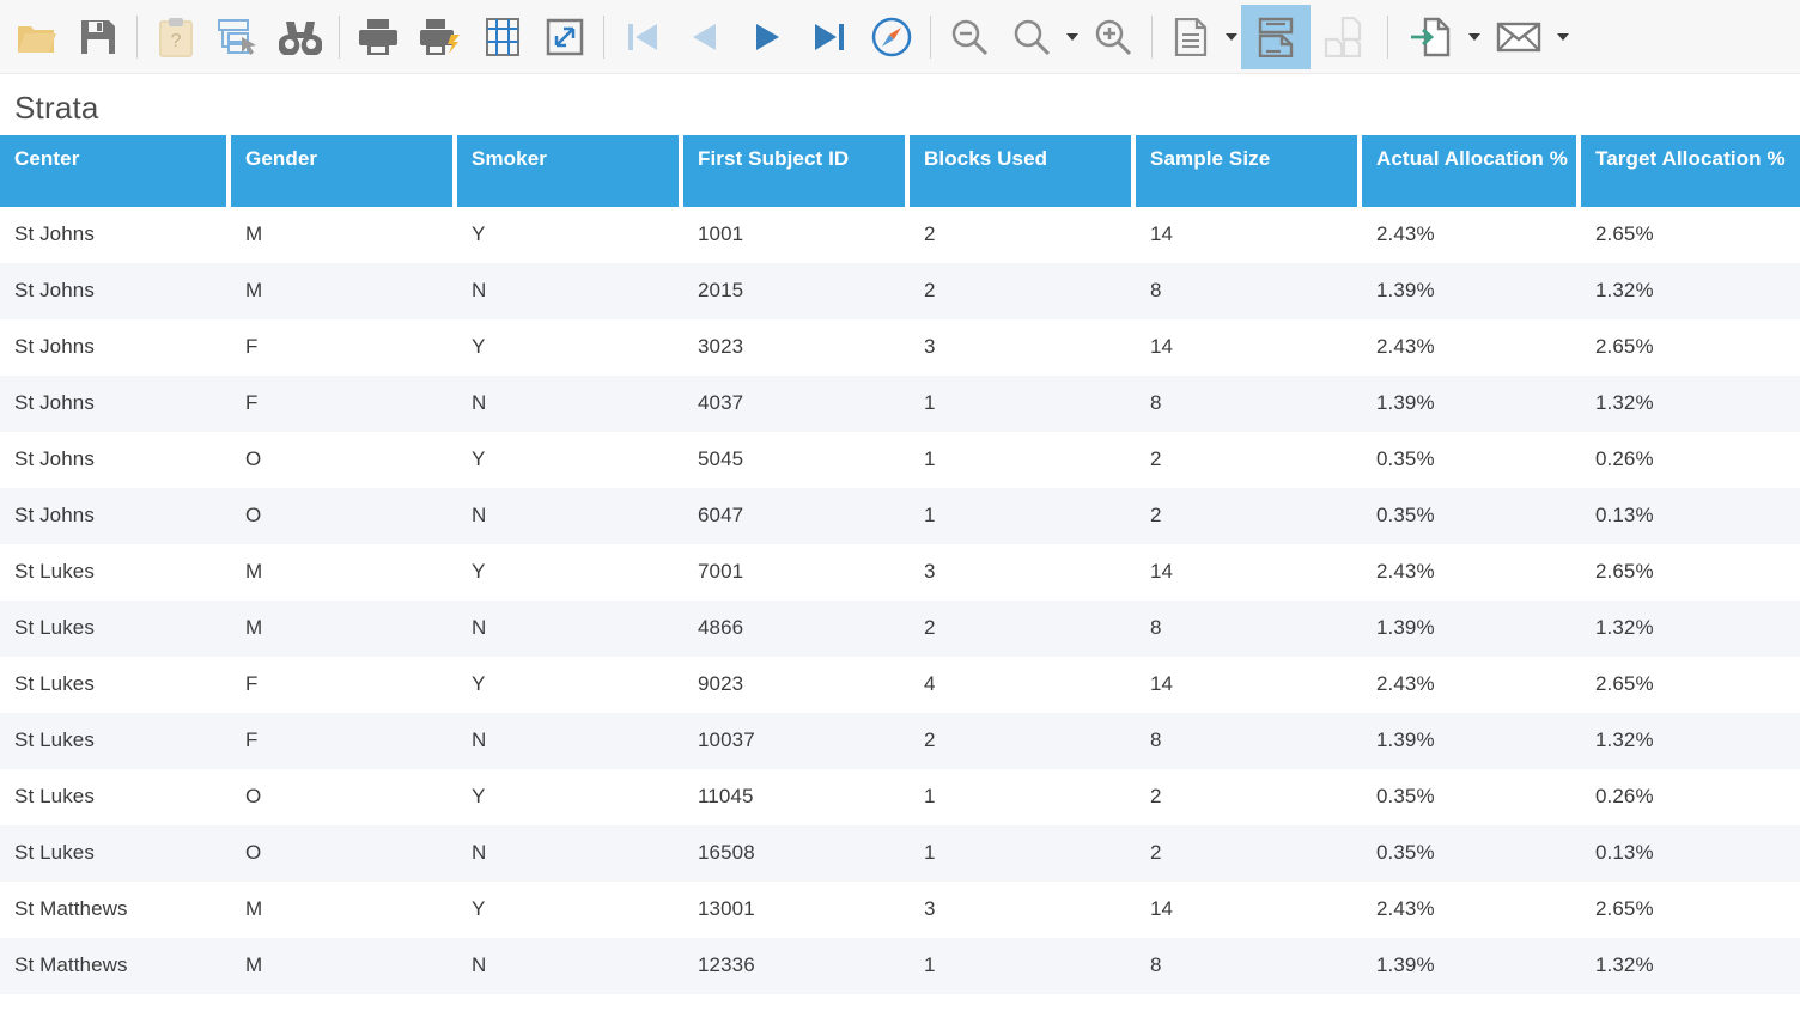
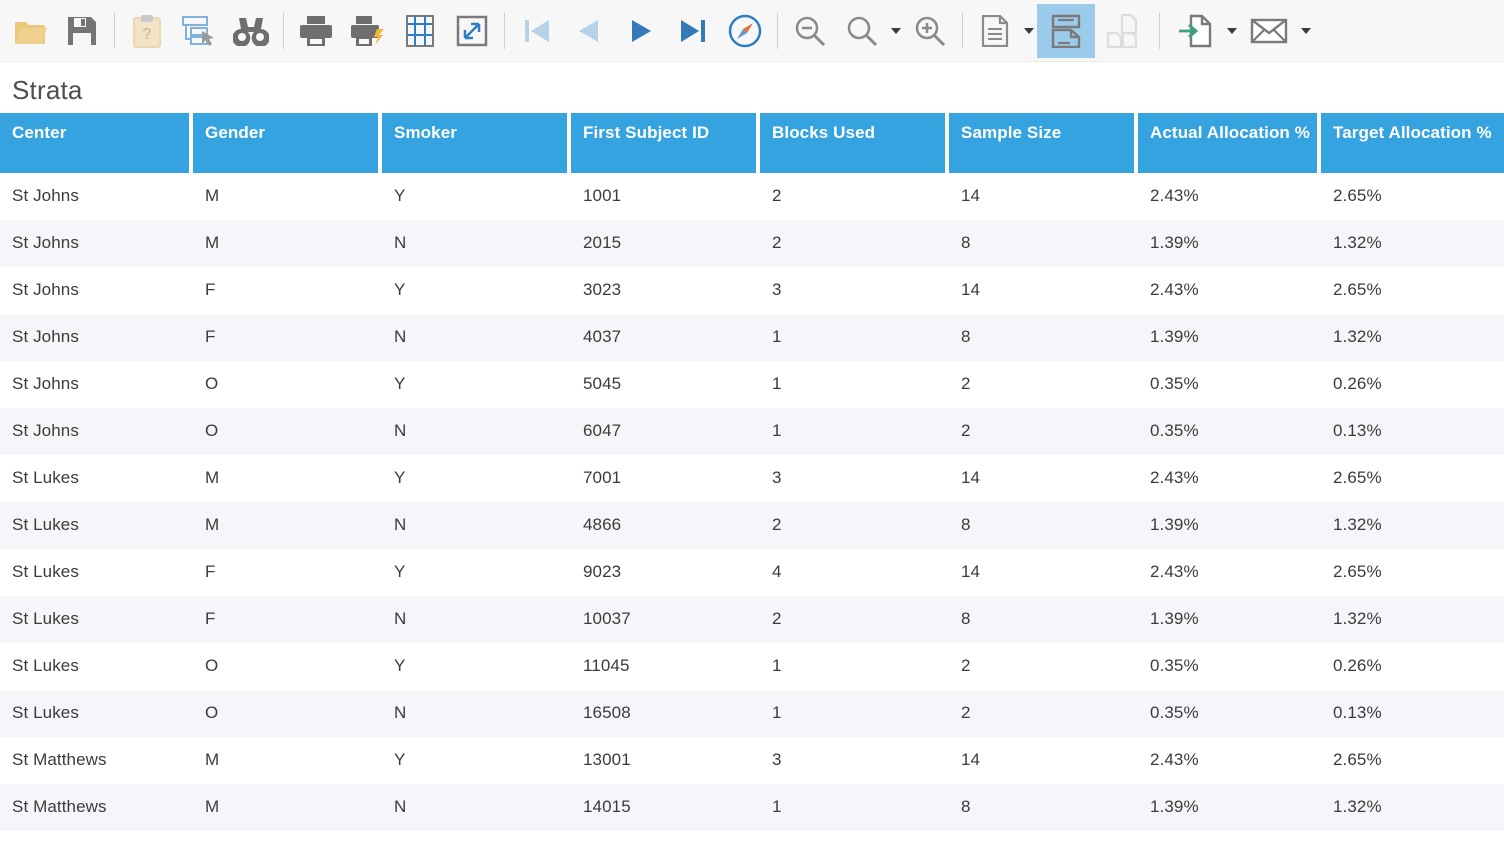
  ?
  Strata
  Center	Gender	Smoker	First Subject ID	Blocks Used	Sample Size	Actual Allocation %	Target Allocation %
  St Johns	M	Y	1001	2	14	2.43%	2.65%
  St Johns	M	N	2015	2	8	1.39%	1.32%
  St Johns	F	Y	3023	3	14	2.43%	2.65%
  St Johns	F	N	4037	1	8	1.39%	1.32%
  St Johns	O	Y	5045	1	2	0.35%	0.26%
  St Johns	O	N	6047	1	2	0.35%	0.13%
  St Lukes	M	Y	7001	3	14	2.43%	2.65%
  St Lukes	M	N	4866	2	8	1.39%	1.32%
  St Lukes	F	Y	9023	4	14	2.43%	2.65%
  St Lukes	F	N	10037	2	8	1.39%	1.32%
  St Lukes	O	Y	11045	1	2	0.35%	0.26%
  St Lukes	O	N	16508	1	2	0.35%	0.13%
  St Matthews	M	Y	13001	3	14	2.43%	2.65%
- St Matthews	M	N	12336	1	8	1.39%	1.32%
+ St Matthews	M	N	14015	1	8	1.39%	1.32%
